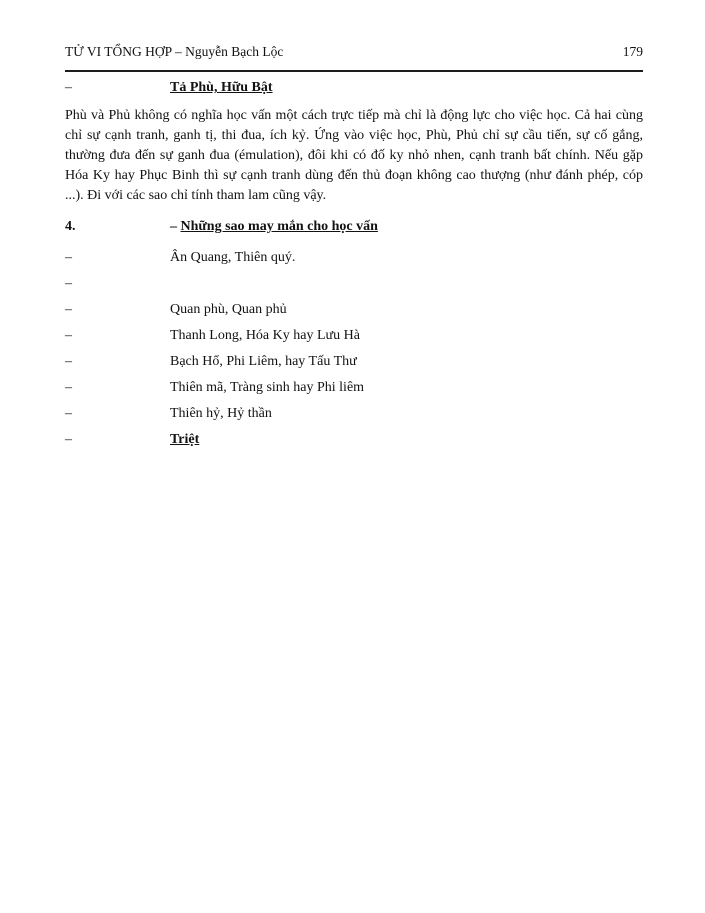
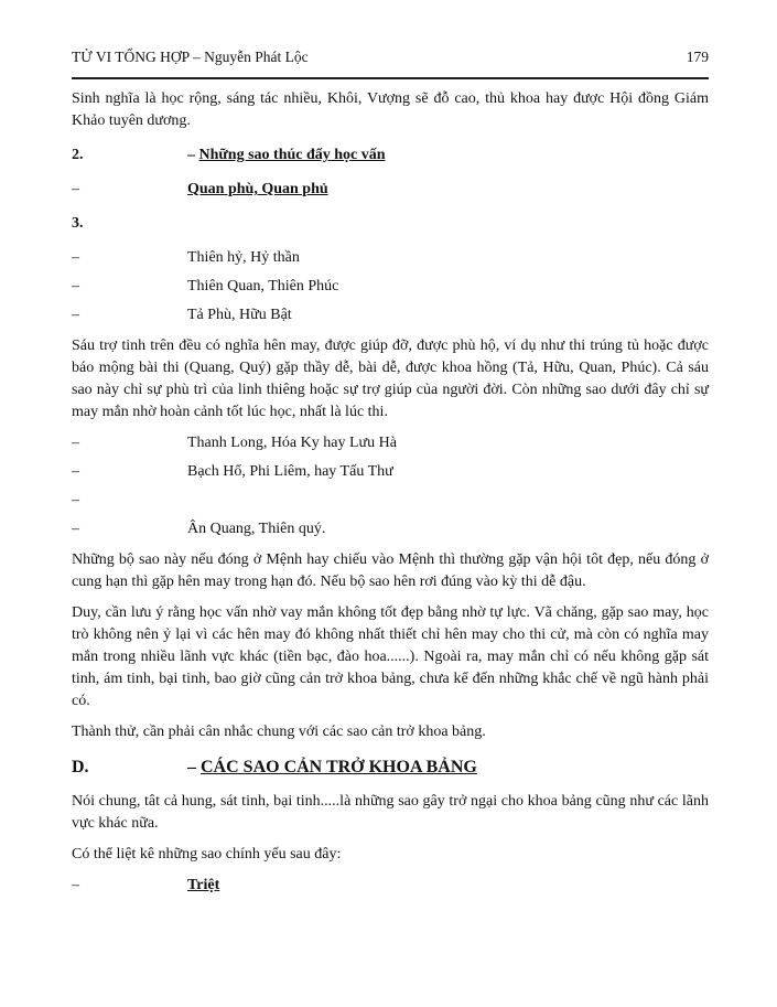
- TỬ VI TỔNG HỢP – Nguyễn Bạch Lộc
+ TỬ VI TỔNG HỢP – Nguyễn Phát Lộc
  179
+ Sinh nghĩa là học rộng, sáng tác nhiều, Khôi, Vượng sẽ đỗ cao, thủ khoa hay được Hội đồng Giám Khảo tuyên dương.
+ 2.
+ – Những sao thúc đẩy học vấn
  –
- Tả Phù, Hữu Bật
+ Quan phù, Quan phủ
- Phù và Phủ không có nghĩa học vấn một cách trực tiếp mà chỉ là động lực cho việc học. Cả hai cùng chỉ sự cạnh tranh, ganh tị, thi đua, ích kỷ. Ứng vào việc học, Phù, Phủ chỉ sự cầu tiến, sự cố gắng, thường đưa đến sự ganh đua (émulation), đôi khi có đố ky nhỏ nhen, cạnh tranh bất chính. Nếu gặp Hóa Ky hay Phục Binh thì sự cạnh tranh dùng đến thủ đoạn không cao thượng (như đánh phép, cóp ...). Đi với các sao chỉ tính tham lam cũng vậy.
- 4.
+ 3.
- – Những sao may mắn cho học vấn
  –
- Ân Quang, Thiên quý.
+ Thiên hỷ, Hỷ thần
  –
+ Thiên Quan, Thiên Phúc
  –
- Quan phù, Quan phủ
+ Tả Phù, Hữu Bật
+ Sáu trợ tinh trên đều có nghĩa hên may, được giúp đỡ, được phù hộ, ví dụ như thi trúng tủ hoặc được báo mộng bài thi (Quang, Quý) gặp thầy dễ, bài dễ, được khoa hồng (Tả, Hữu, Quan, Phúc). Cả sáu sao này chỉ sự phù trì của linh thiêng hoặc sự trợ giúp của người đời. Còn những sao dưới đây chỉ sự may mắn nhờ hoàn cảnh tốt lúc học, nhất là lúc thi.
  –
  Thanh Long, Hóa Ky hay Lưu Hà
  –
  Bạch Hổ, Phi Liêm, hay Tấu Thư
  –
- Thiên mã, Tràng sinh hay Phi liêm
  –
- Thiên hỷ, Hỷ thần
+ Ân Quang, Thiên quý.
+ Những bộ sao này nếu đóng ở Mệnh hay chiếu vào Mệnh thì thường gặp vận hội tôt đẹp, nếu đóng ở cung hạn thì gặp hên may trong hạn đó. Nếu bộ sao hên rơi đúng vào kỳ thi dễ đậu.
+ Duy, cần lưu ý rằng học vấn nhờ vay mắn không tốt đẹp bằng nhờ tự lực. Vã chăng, gặp sao may, học trò không nên ỷ lại vì các hên may đó không nhất thiết chỉ hên may cho thi cử, mà còn có nghĩa may mắn trong nhiều lãnh vực khác (tiền bạc, đào hoa......). Ngoài ra, may mắn chỉ có nếu không gặp sát tinh, ám tinh, bại tinh, bao giờ cũng cản trở khoa bảng, chưa kể đến những khắc chế về ngũ hành phải có.
+ Thành thử, cần phải cân nhắc chung với các sao cản trở khoa bảng.
+ D.
+ – CÁC SAO CẢN TRỞ KHOA BẢNG
+ Nói chung, tât cả hung, sát tinh, bại tinh.....là những sao gây trở ngại cho khoa bảng cũng như các lãnh vực khác nữa.
+ Có thể liệt kê những sao chính yếu sau đây:
  –
  Triệt
